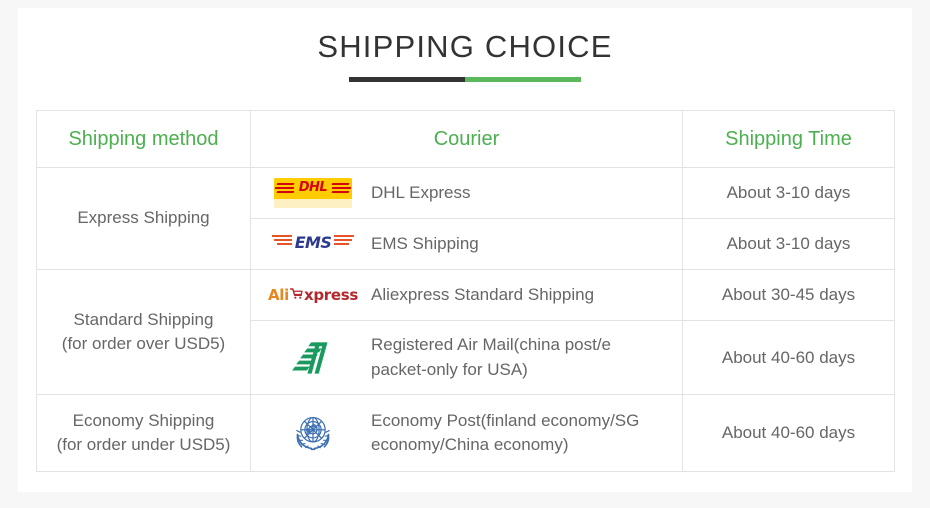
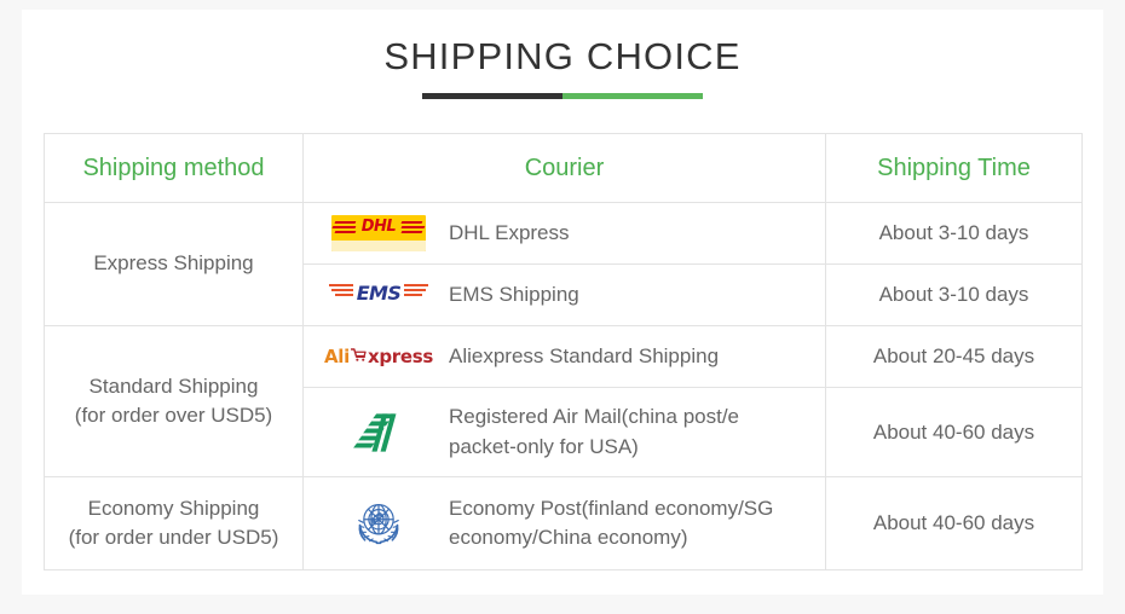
  SHIPPING CHOICE
  Shipping method	Courier	Shipping Time
  Express Shipping	DHL DHL Express	About 3-10 days
  EMS EMS Shipping	About 3-10 days
- Standard Shipping (for order over USD5)	Ali xpress Aliexpress Standard Shipping	About 30-45 days
+ Standard Shipping (for order over USD5)	Ali xpress Aliexpress Standard Shipping	About 20-45 days
  Registered Air Mail(china post/e packet-only for USA)	About 40-60 days
  Economy Shipping (for order under USD5)	Economy Post(finland economy/SG economy/China economy)	About 40-60 days
